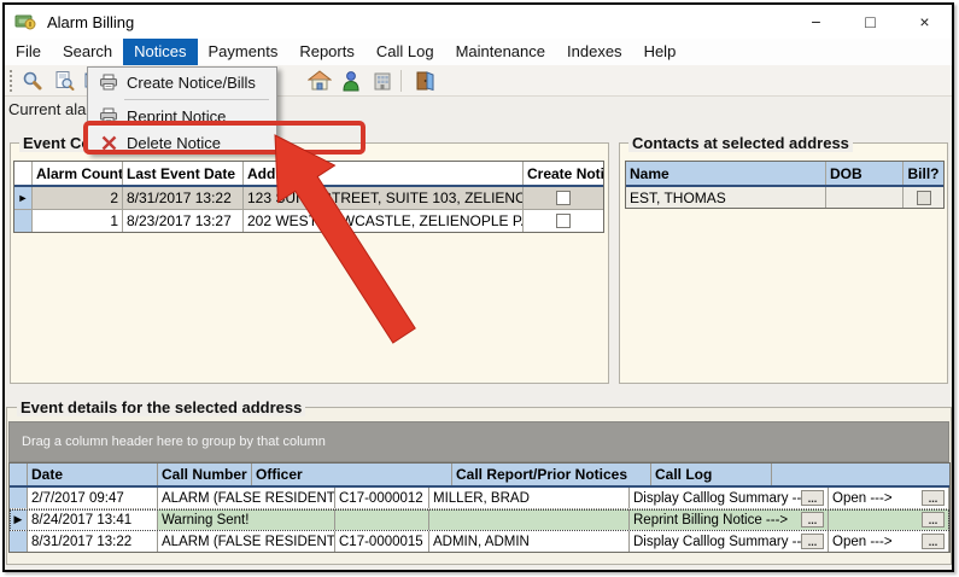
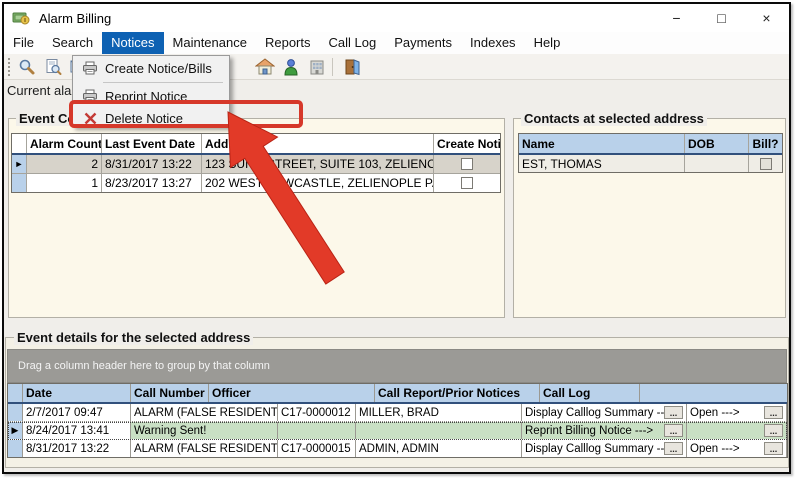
  Alarm Billing
  −
  □
  ×
  File
  Search
  Notices
- Payments
+ Maintenance
  Reports
  Call Log
- Maintenance
+ Payments
  Indexes
  Help
  Current ala
  Event C
  Alarm Count
  Last Event Date
  Create Noti
  ►
  2
  8/31/2017 13:22
  123UITREET, SUITE 103, ZELIENO
  1
  8/23/2017 13:27
  202 WESTWCASTLE, ZELIENOPLE P
  Contacts at selected address
  Name
  DOB
  Bill?
  EST, THOMAS
  Event details for the selected address
  Drag a column header here to group by that column
  Date
  Call Number
  Officer
  Call Report/Prior Notices
  Call Log
  2/7/2017 09:47
  ALARM (FALSE RESIDENT
  C17-0000012
  MILLER, BRAD
  Display Calllog Summary --
  ...
  Open --->
  ...
  ►
  8/24/2017 13:41
  Warning Sent!
  Reprint Billing Notice --->
  ...
  ...
  8/31/2017 13:22
  ALARM (FALSE RESIDENT
  C17-0000015
  ADMIN, ADMIN
  Display Calllog Summary --
  ...
  Open --->
  ...
  Create Notice/Bills
  Reprint Notice
  Delete Notice
